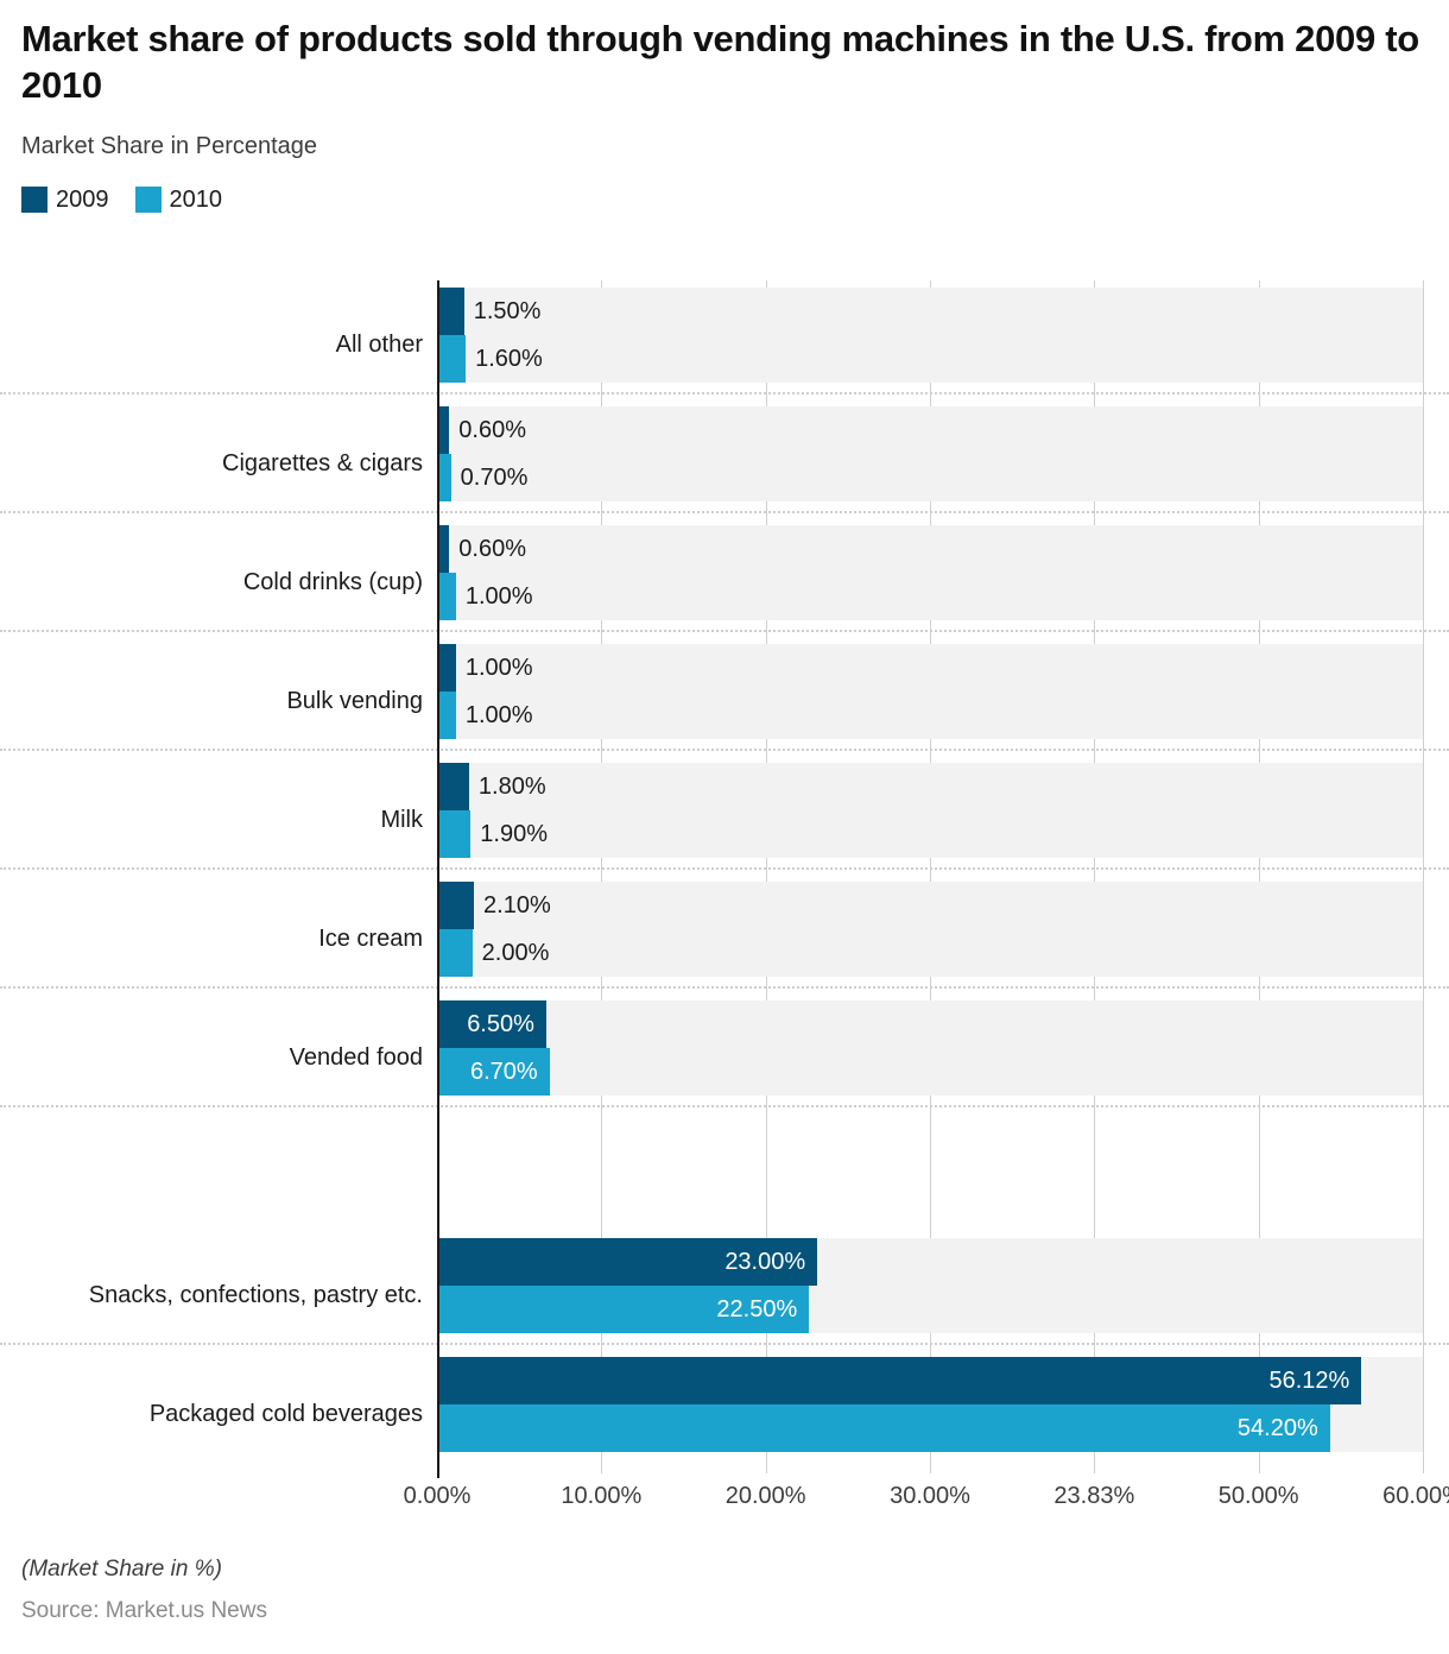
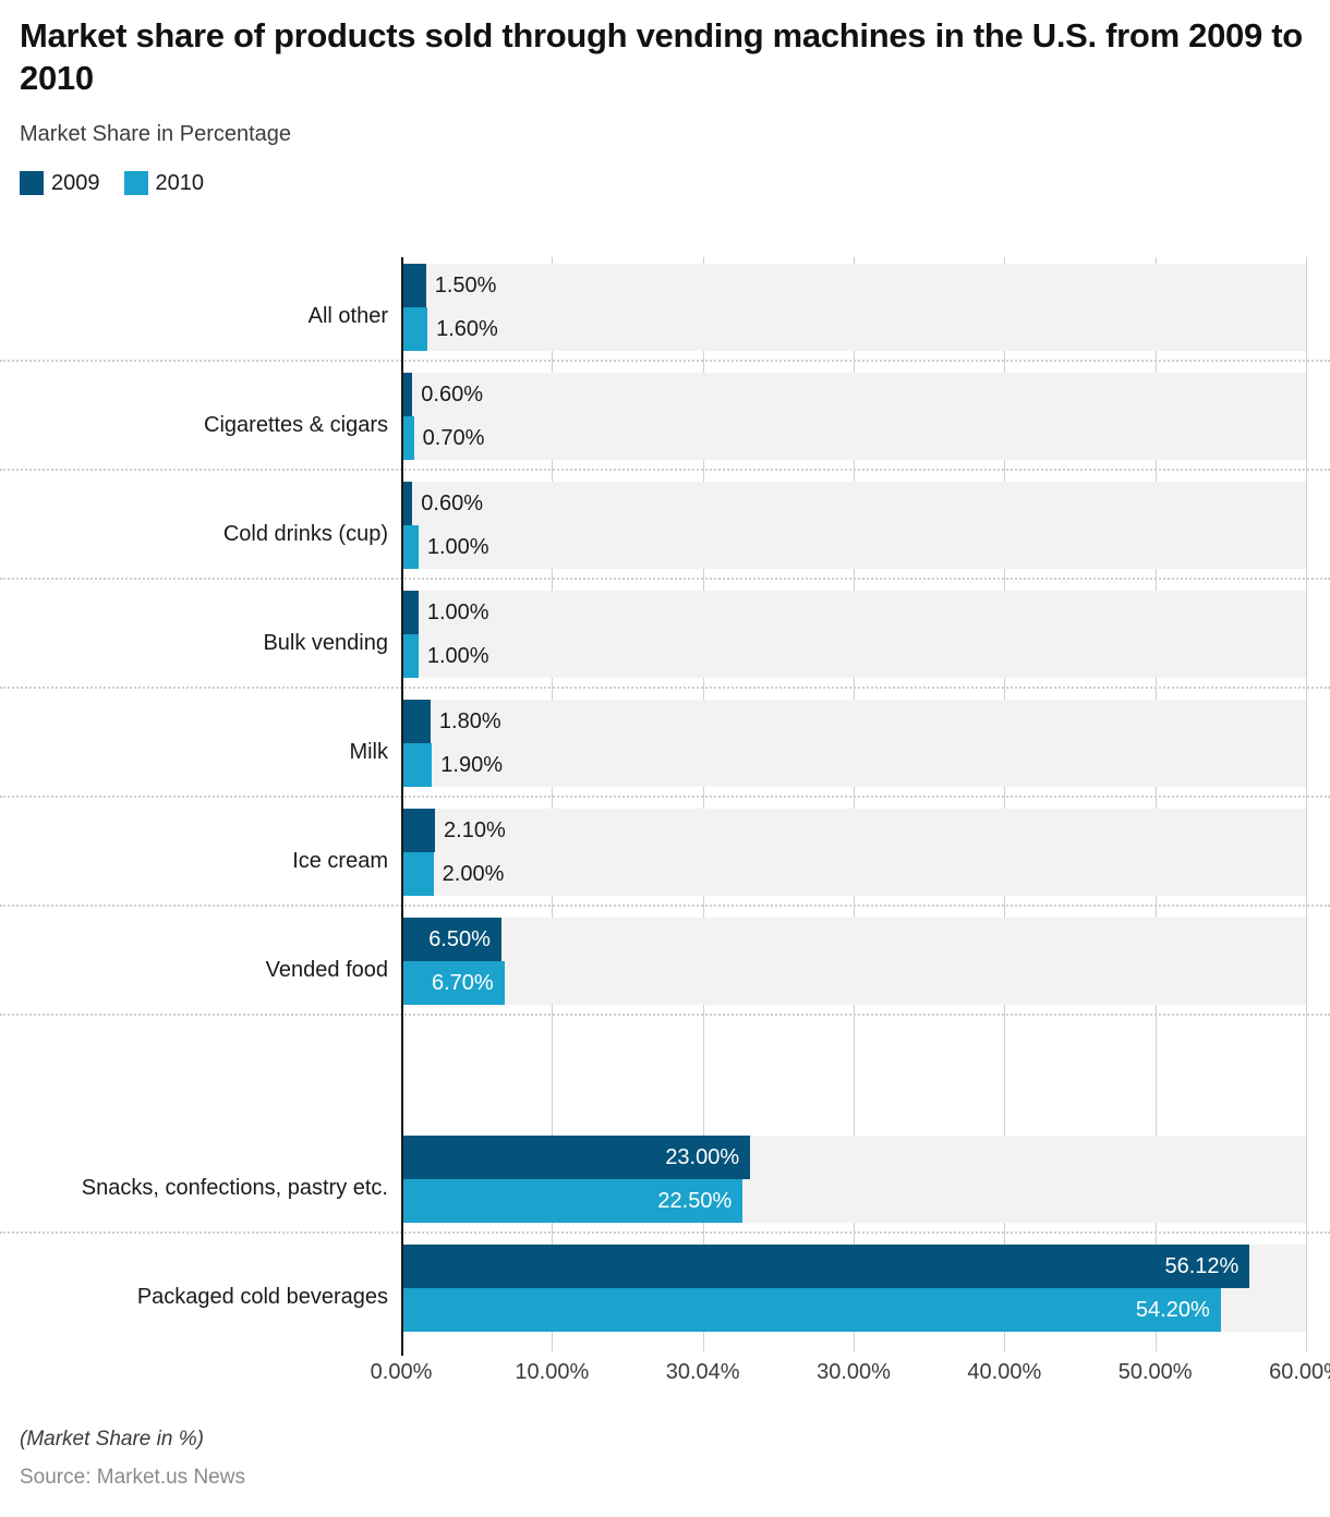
  Market share of products sold through vending machines in the U.S. from 2009 to 2010
  Market Share in Percentage
  2009
  2010
  All other
  1.50%
  1.60%
  Cigarettes & cigars
  0.60%
  0.70%
  Cold drinks (cup)
  0.60%
  1.00%
  Bulk vending
  1.00%
  1.00%
  Milk
  1.80%
  1.90%
  Ice cream
  2.10%
  2.00%
  Vended food
  6.50%
  6.70%
  Snacks, confections, pastry etc.
  23.00%
  22.50%
  Packaged cold beverages
  56.12%
  54.20%
  0.00%
  10.00%
- 20.00%
+ 30.04%
  30.00%
- 23.83%
+ 40.00%
  50.00%
  60.00
  (Market Share in %)
  Source: Market.us News
